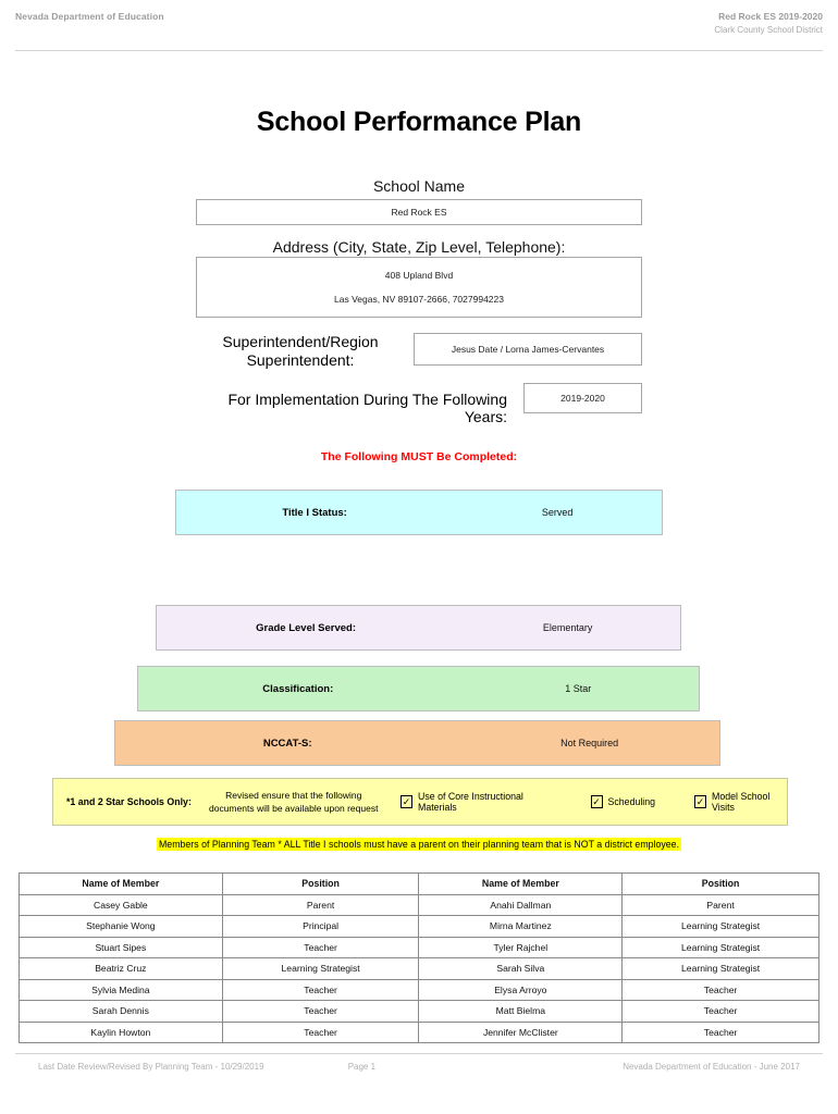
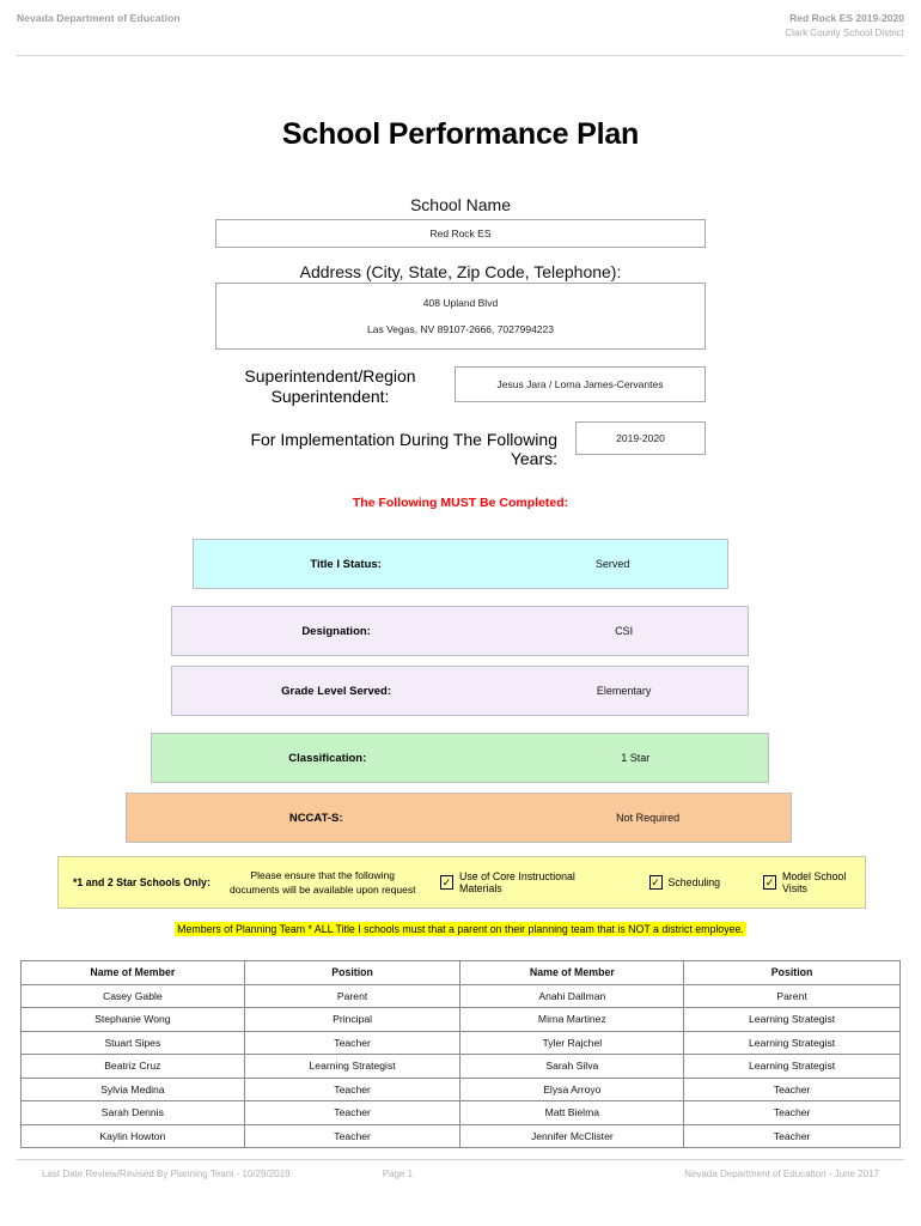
  Nevada Department of Education
  Red Rock ES 2019-2020
  Clark County School District
  School Performance Plan
  School Name
  Red Rock ES
- Address (City, State, Zip Level, Telephone):
+ Address (City, State, Zip Code, Telephone):
  408 Upland Blvd
  Las Vegas, NV 89107-2666, 7027994223
  Superintendent/Region Superintendent:
- Jesus Date / Lorna James-Cervantes
+ Jesus Jara / Lorna James-Cervantes
  For Implementation During The Following Years:
  2019-2020
  The Following MUST Be Completed:
  Title I Status:
  Served
+ Designation:
+ CSI
  Grade Level Served:
  Elementary
  Classification:
  1 Star
  NCCAT-S:
  Not Required
  *1 and 2 Star Schools Only:
- Revised ensure that the following
+ Please ensure that the following
  documents will be available upon request
  ✓
  Use of Core Instructional Materials
  ✓
  Scheduling
  ✓
  Model School Visits
- Members of Planning Team * ALL Title I schools must have a parent on their planning team that is NOT a district employee.
+ Members of Planning Team * ALL Title I schools must that a parent on their planning team that is NOT a district employee.
  Name of Member	Position	Name of Member	Position
  Casey Gable	Parent	Anahi Dallman	Parent
  Stephanie Wong	Principal	Mirna Martinez	Learning Strategist
  Stuart Sipes	Teacher	Tyler Rajchel	Learning Strategist
  Beatriz Cruz	Learning Strategist	Sarah Silva	Learning Strategist
  Sylvia Medina	Teacher	Elysa Arroyo	Teacher
  Sarah Dennis	Teacher	Matt Bielma	Teacher
  Kaylin Howton	Teacher	Jennifer McClister	Teacher
  Last Date Review/Revised By Planning Team - 10/29/2019
  Page 1
  Nevada Department of Education - June 2017
